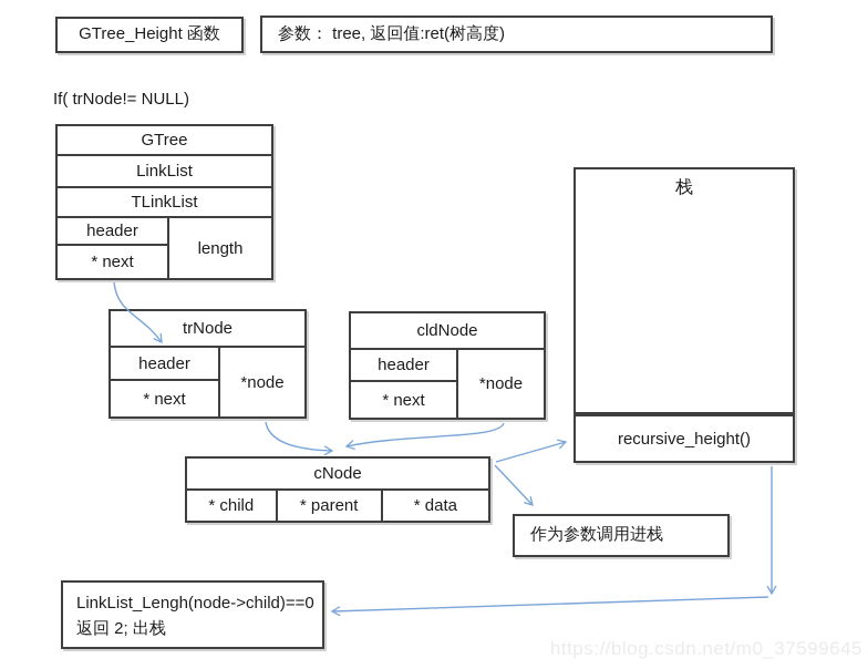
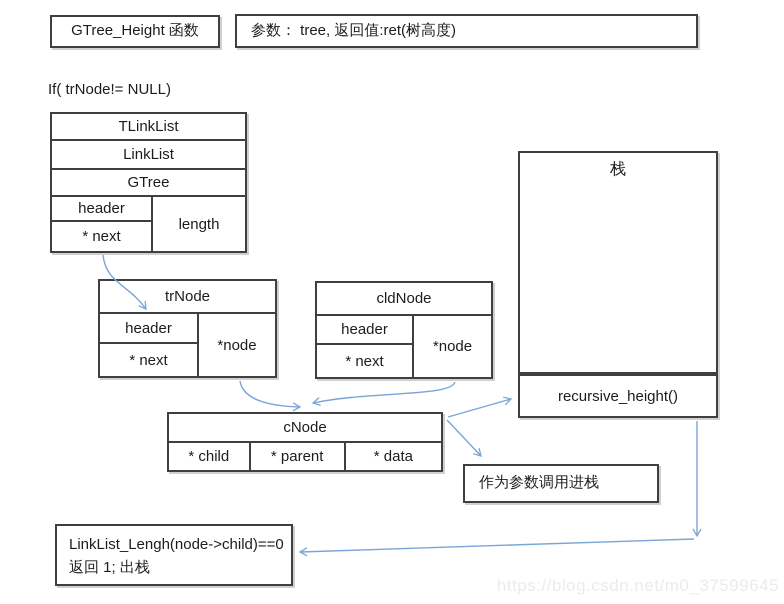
  GTree_Height 函数
  参数： tree, 返回值:ret(树高度)
  If( trNode!= NULL)
- GTree
+ TLinkList
  LinkList
- TLinkList
+ GTree
  header
  * next
  length
  trNode
  header
  * next
  *node
  cldNode
  header
  * next
  *node
  栈
  recursive_height()
  cNode
  * child
  * parent
  * data
  作为参数调用进栈
  LinkList_Lengh(node->child)==0
- 返回 2; 出栈
+ 返回 1; 出栈
